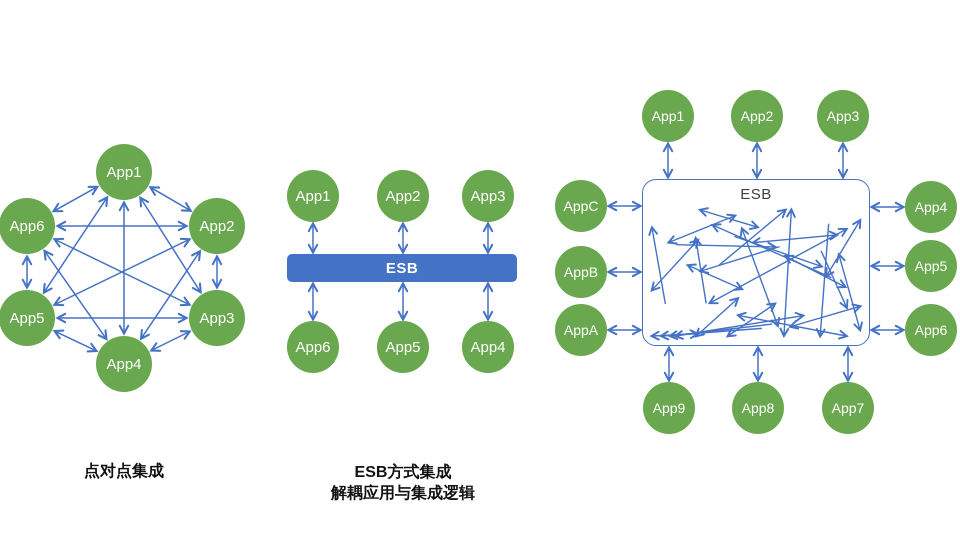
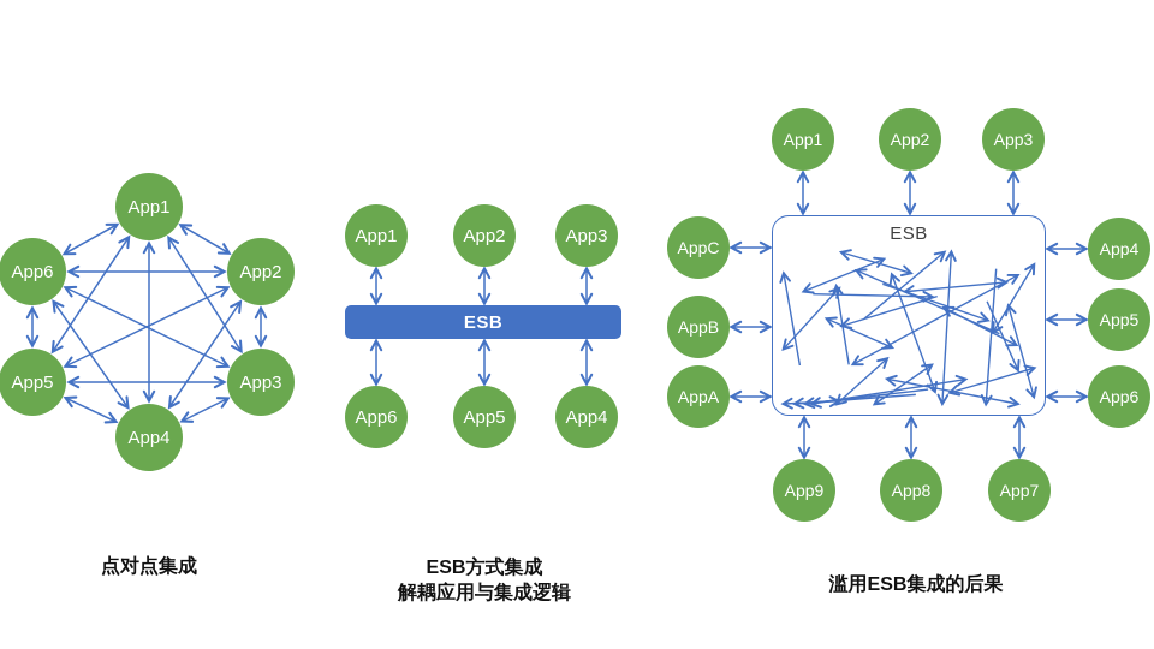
  ESB
  ESB
  App1
  App2
  App3
  App4
  App5
  App6
  App1
  App2
  App3
  App6
  App5
  App4
  App1
  App2
  App3
  App9
  App8
  App7
  AppC
  AppB
  AppA
  App4
  App5
  App6
  点对点集成
  ESB方式集成
  解耦应用与集成逻辑
+ 滥用ESB集成的后果
